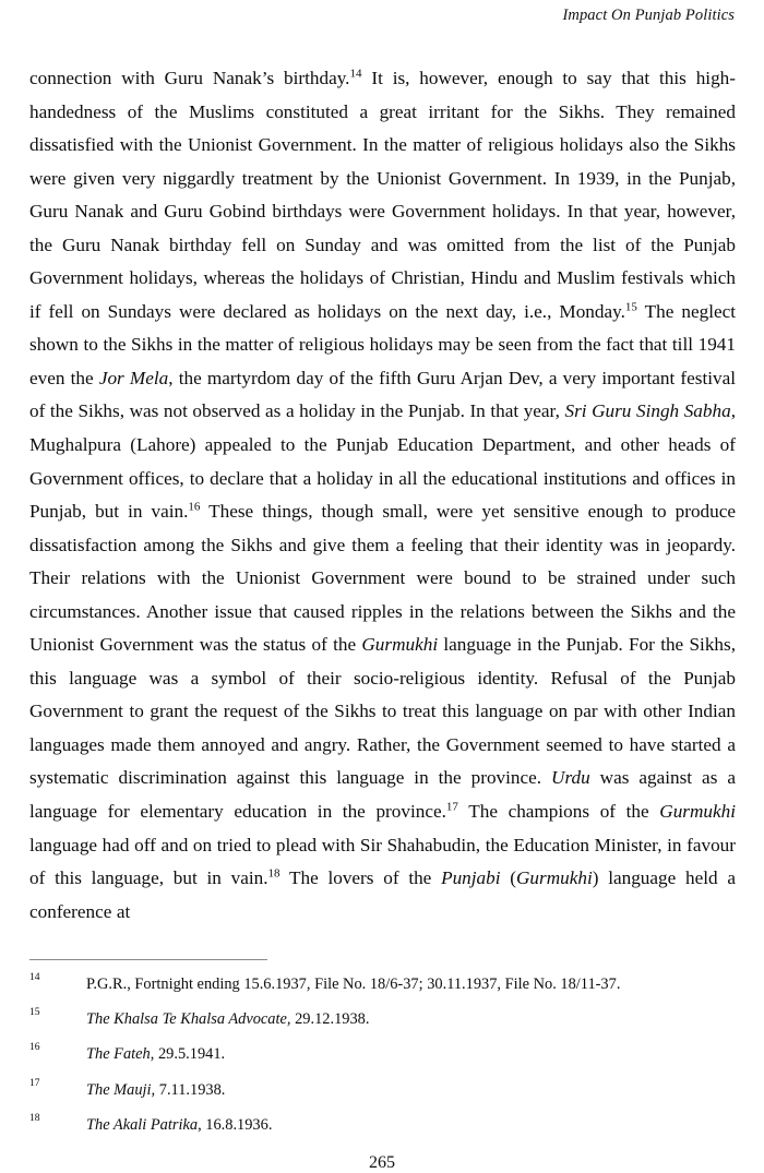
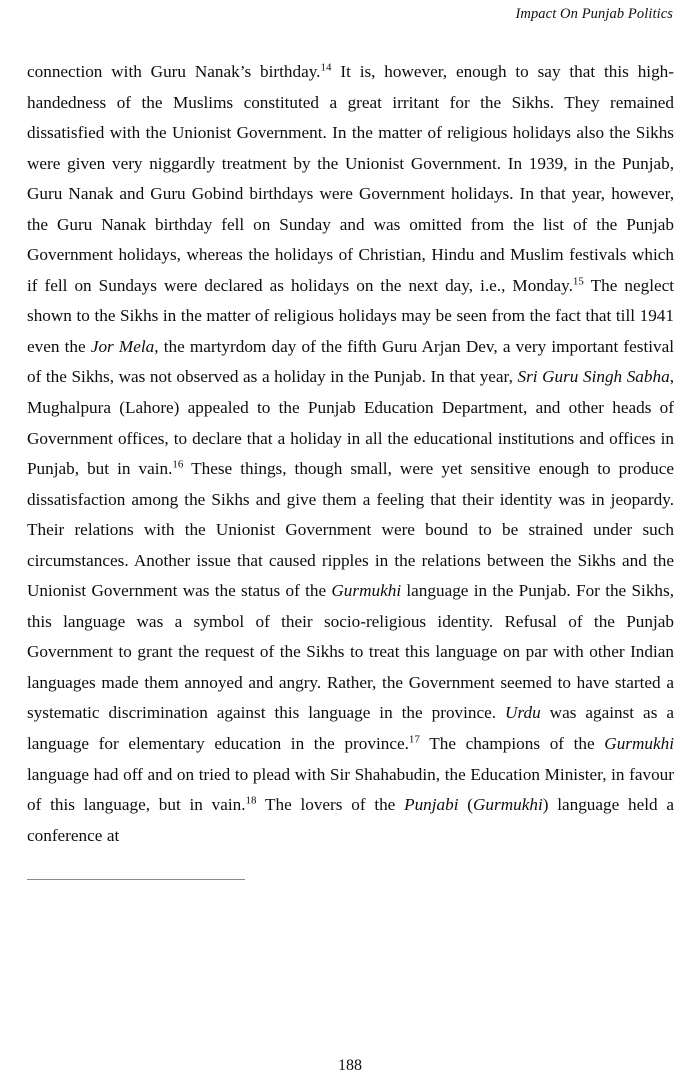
  Impact On Punjab Politics
  connection with Guru Nanak’s birthday.14 It is, however, enough to say that this high-handedness of the Muslims constituted a great irritant for the Sikhs. They remained dissatisfied with the Unionist Government. In the matter of religious holidays also the Sikhs were given very niggardly treatment by the Unionist Government. In 1939, in the Punjab, Guru Nanak and Guru Gobind birthdays were Government holidays. In that year, however, the Guru Nanak birthday fell on Sunday and was omitted from the list of the Punjab Government holidays, whereas the holidays of Christian, Hindu and Muslim festivals which if fell on Sundays were declared as holidays on the next day, i.e., Monday.15 The neglect shown to the Sikhs in the matter of religious holidays may be seen from the fact that till 1941 even the Jor Mela, the martyrdom day of the fifth Guru Arjan Dev, a very important festival of the Sikhs, was not observed as a holiday in the Punjab. In that year, Sri Guru Singh Sabha, Mughalpura (Lahore) appealed to the Punjab Education Department, and other heads of Government offices, to declare that a holiday in all the educational institutions and offices in Punjab, but in vain.16 These things, though small, were yet sensitive enough to produce dissatisfaction among the Sikhs and give them a feeling that their identity was in jeopardy. Their relations with the Unionist Government were bound to be strained under such circumstances. Another issue that caused ripples in the relations between the Sikhs and the Unionist Government was the status of the Gurmukhi language in the Punjab. For the Sikhs, this language was a symbol of their socio-religious identity. Refusal of the Punjab Government to grant the request of the Sikhs to treat this language on par with other Indian languages made them annoyed and angry. Rather, the Government seemed to have started a systematic discrimination against this language in the province. Urdu was against as a language for elementary education in the province.17 The champions of the Gurmukhi language had off and on tried to plead with Sir Shahabudin, the Education Minister, in favour of this language, but in vain.18 The lovers of the Punjabi (Gurmukhi) language held a conference at
- 14
- P.G.R., Fortnight ending 15.6.1937, File No. 18/6-37; 30.11.1937, File No. 18/11-37.
- 15
- The Khalsa Te Khalsa Advocate, 29.12.1938.
- 16
- The Fateh, 29.5.1941.
- 17
- The Mauji, 7.11.1938.
- 18
- The Akali Patrika, 16.8.1936.
- 265
+ 188
